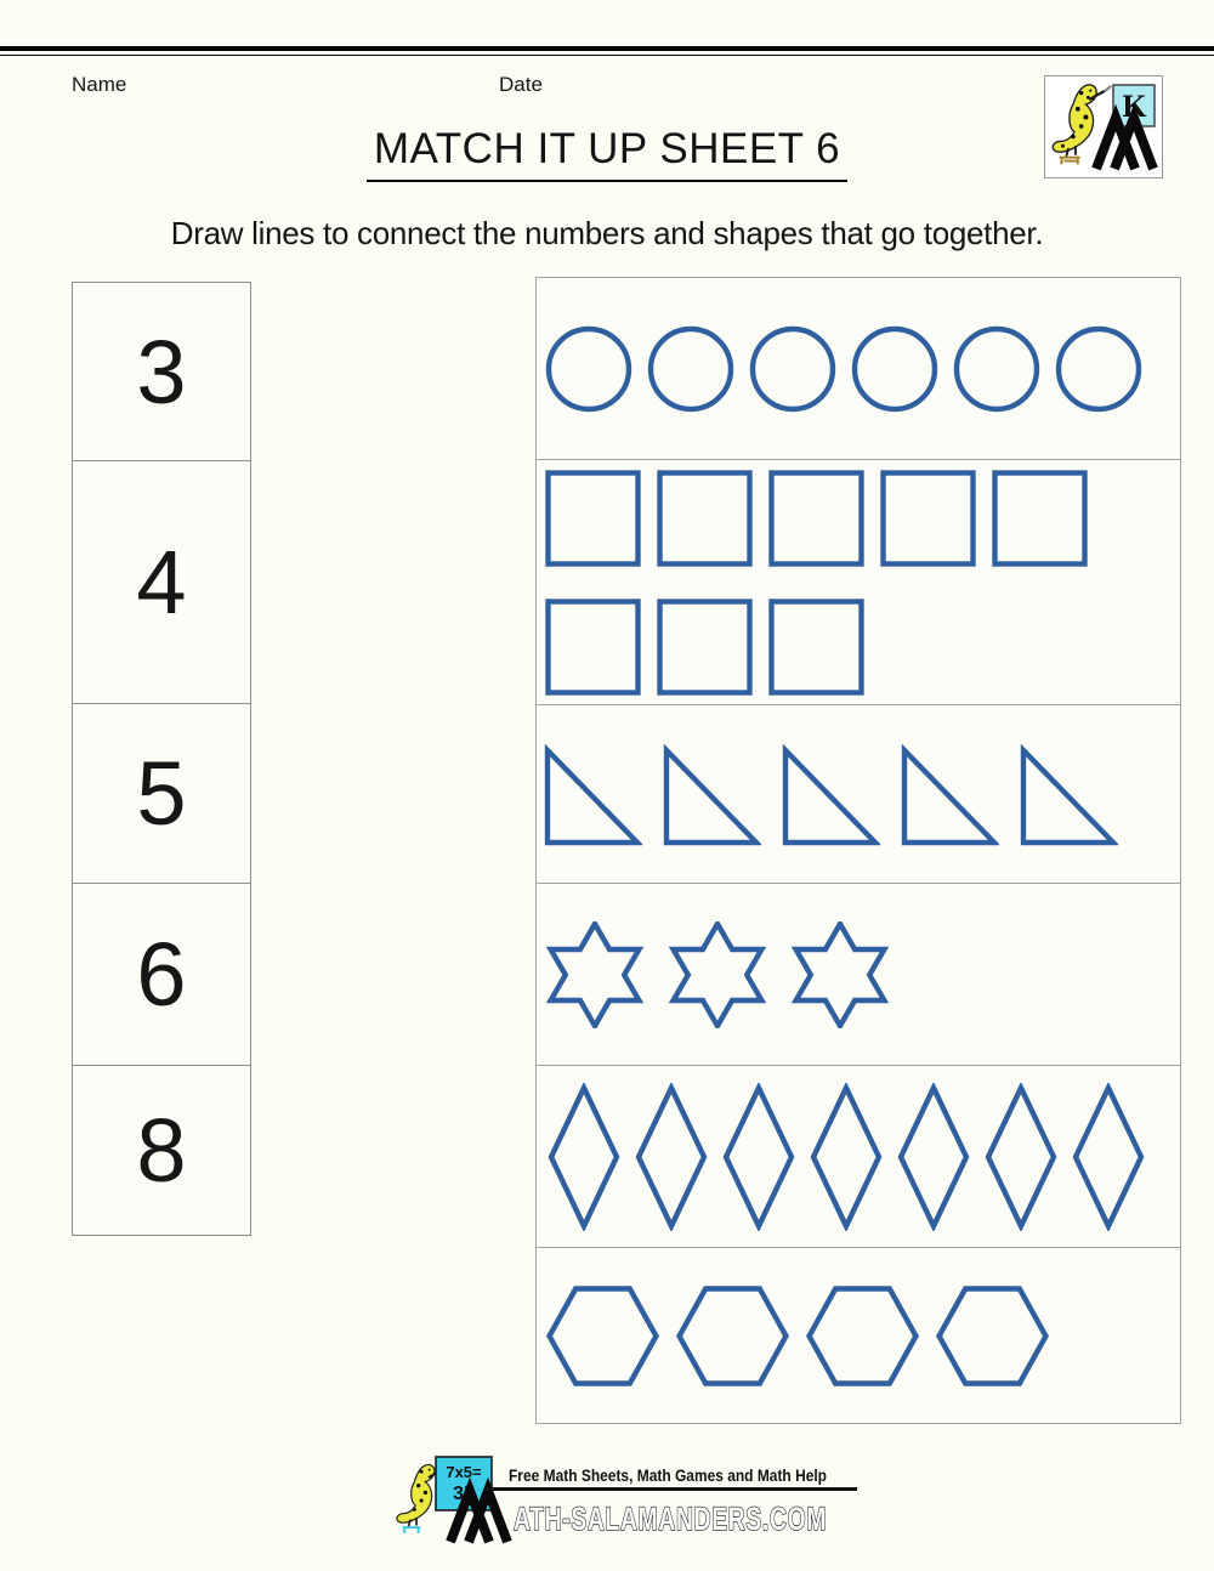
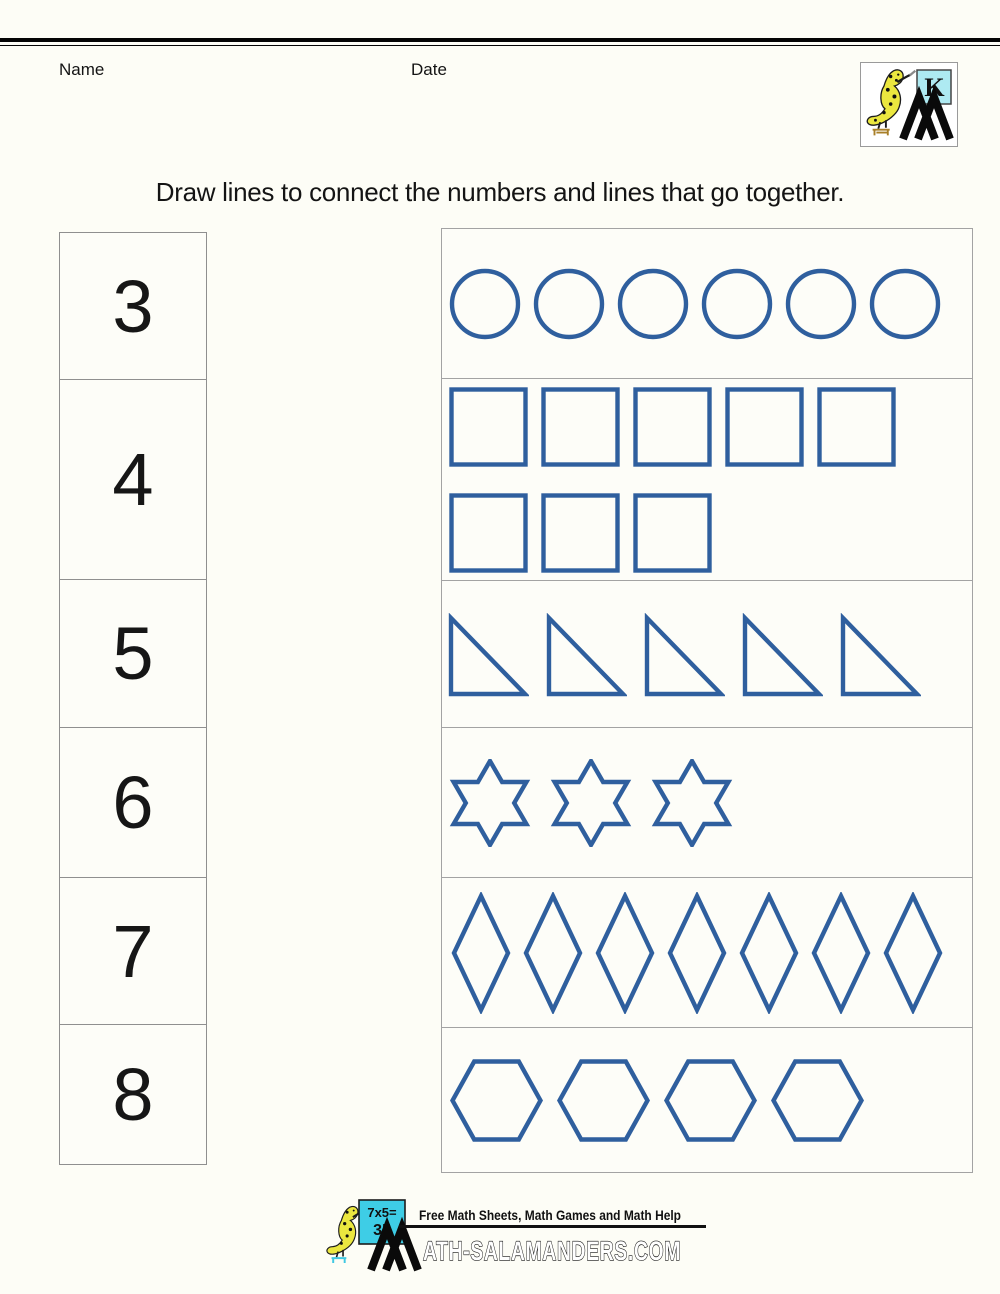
  Name
  Date
- MATCH IT UP SHEET 6
- Draw lines to connect the numbers and shapes that go together.
+ Draw lines to connect the numbers and lines that go together.
  3
  4
  5
  6
+ 7
  8
  7x5=
  Free Math Sheets, Math Games and Math Help
  ATH-SALAMANDERS.COM
